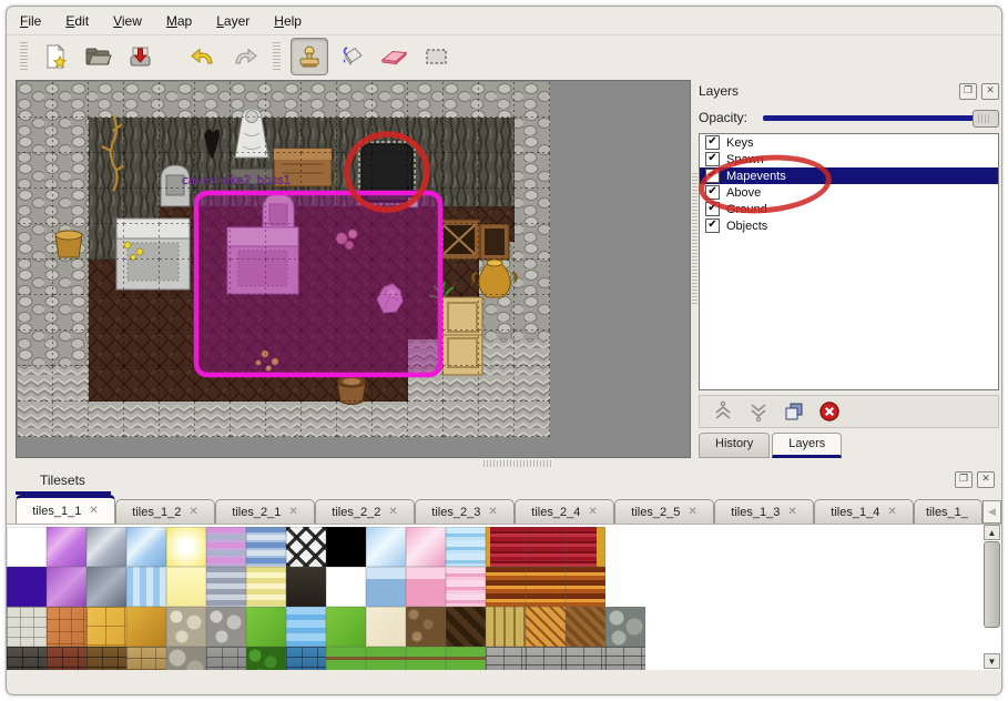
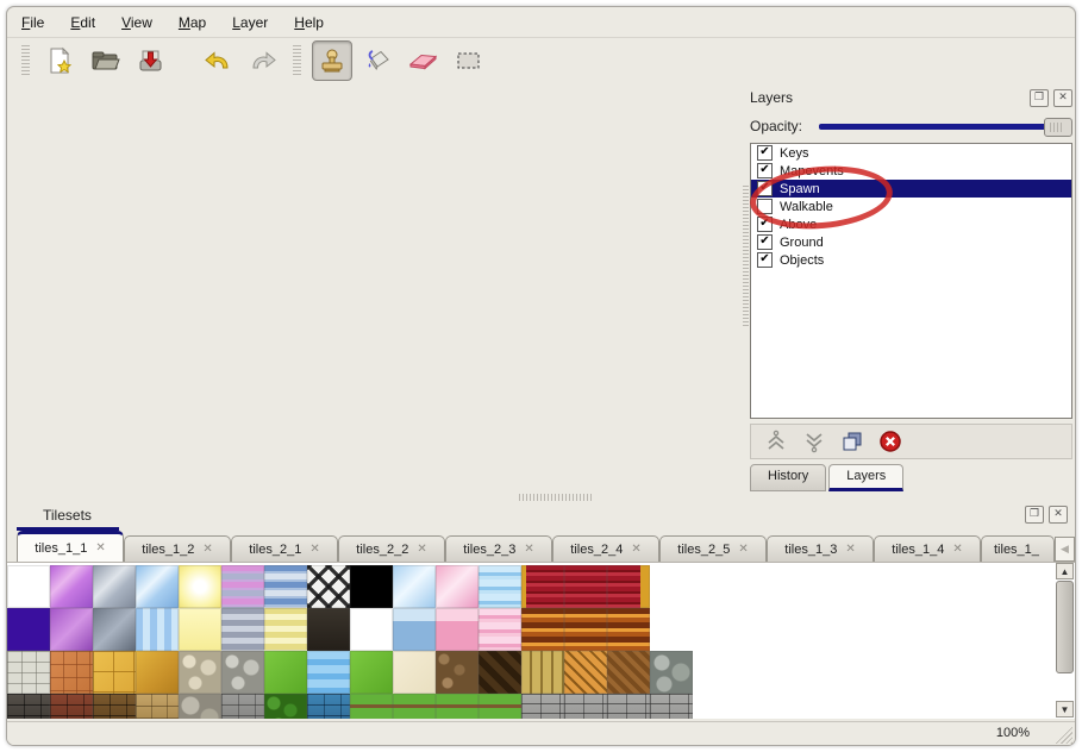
  File
  Edit
  View
  Map
  Layer
  Help
- cavesnake2_boss1
  Layers
  ❐
  ✕
  Opacity:
  ✔
  Keys
  ✔
- Spawn
+ Mapevents
  ✔
- Mapevents
+ Spawn
+ Walkable
  ✔
  Above
  ✔
  Ground
  ✔
  Objects
  History
  Layers
  Tilesets
  ❐
  ✕
  tiles_1_1
  ✕
  tiles_1_2
  ✕
  tiles_2_1
  ✕
  tiles_2_2
  ✕
  tiles_2_3
  ✕
  tiles_2_4
  ✕
  tiles_2_5
  ✕
  tiles_1_3
  ✕
  tiles_1_4
  ✕
  tiles_1_
  ◀
  ▲
  ▼
+ 100%
